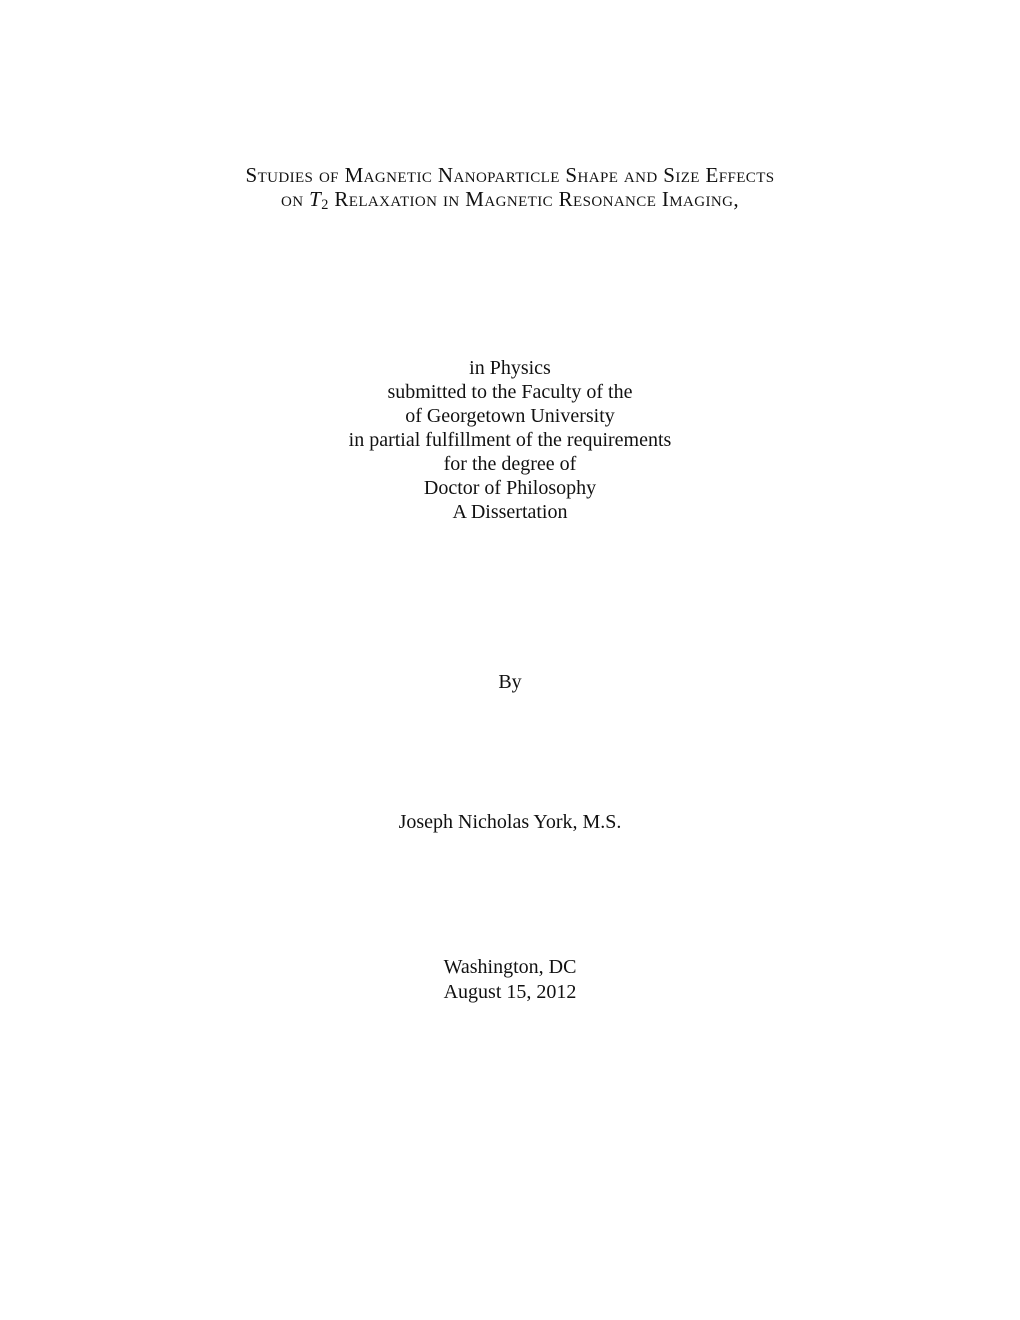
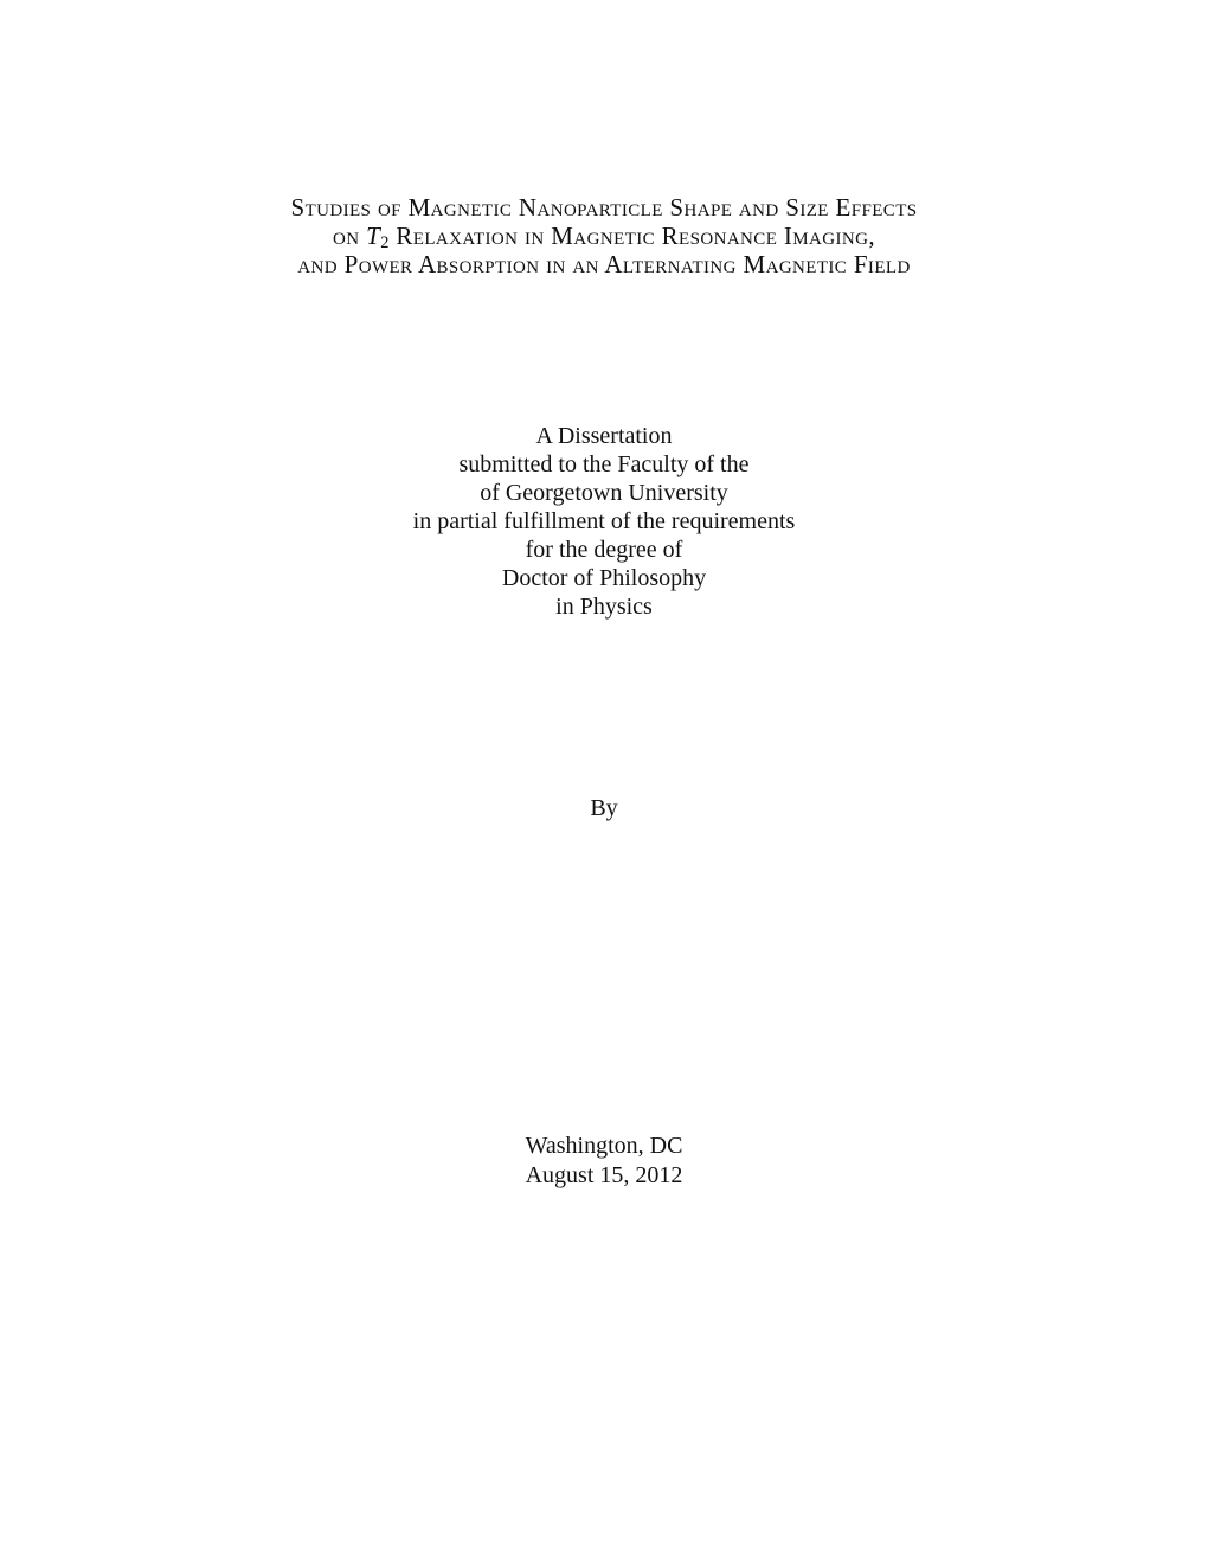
  Studies of Magnetic Nanoparticle Shape and Size Effects
  on T2 Relaxation in Magnetic Resonance Imaging,
+ and Power Absorption in an Alternating Magnetic Field
- in Physics
+ A Dissertation
  submitted to the Faculty of the
  of Georgetown University
  in partial fulfillment of the requirements
  for the degree of
  Doctor of Philosophy
- A Dissertation
+ in Physics
  By
- Joseph Nicholas York, M.S.
  Washington, DC
  August 15, 2012
